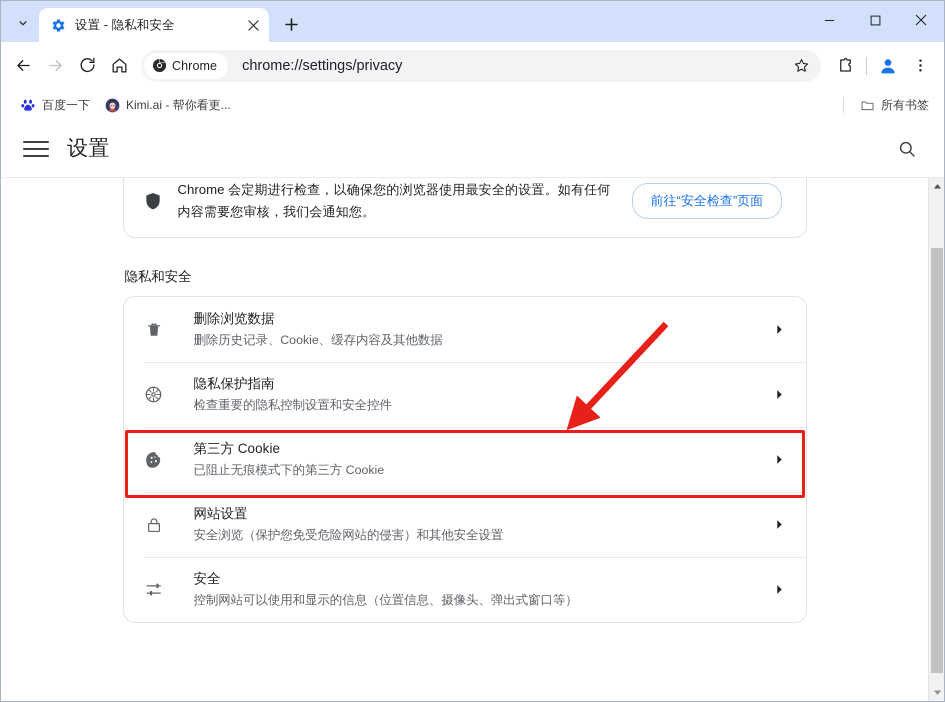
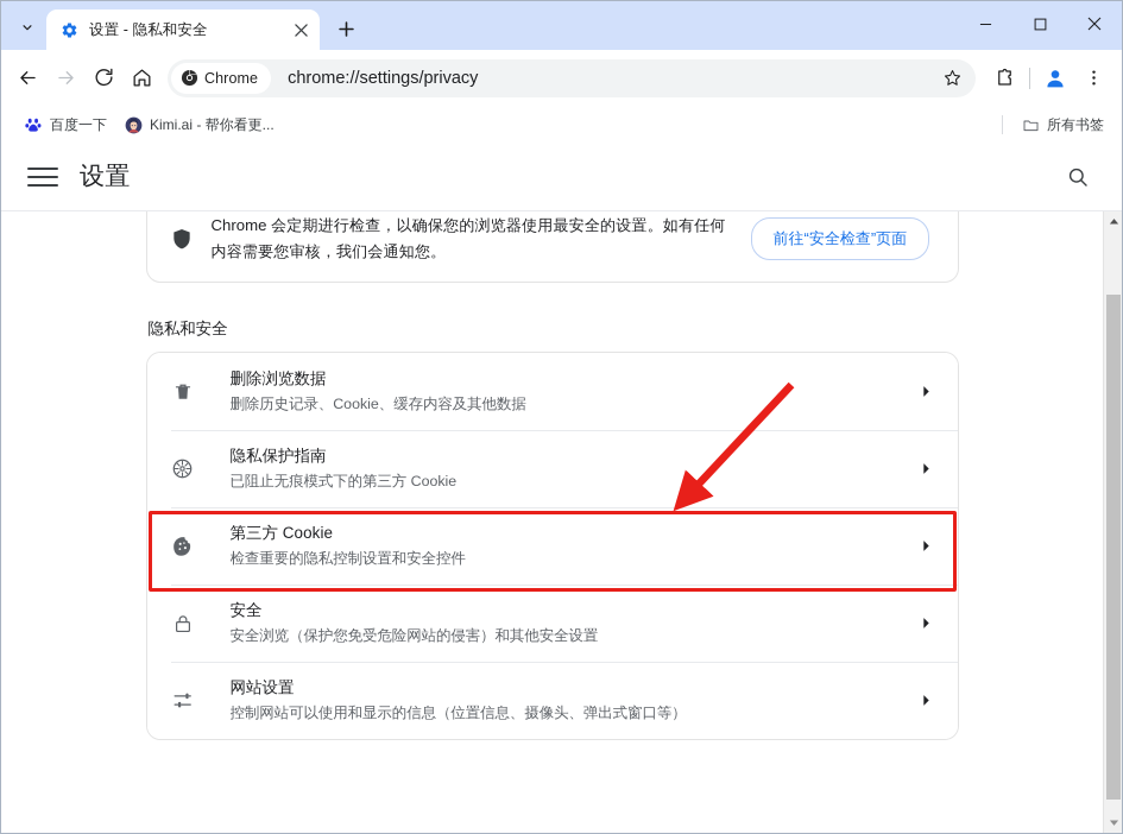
  设置 - 隐私和安全
  Chrome
  chrome://settings/privacy
  百度一下
  Kimi.ai - 帮你看更...
  所有书签
  设置
  Chrome 会定期进行检查，以确保您的浏览器使用最安全的设置。如有任何内容需要您审核，我们会通知您。
  前往“安全检查”页面
  隐私和安全
  删除浏览数据
  删除历史记录、Cookie、缓存内容及其他数据
  隐私保护指南
- 检查重要的隐私控制设置和安全控件
+ 已阻止无痕模式下的第三方 Cookie
  第三方 Cookie
- 已阻止无痕模式下的第三方 Cookie
+ 检查重要的隐私控制设置和安全控件
- 网站设置
+ 安全
  安全浏览（保护您免受危险网站的侵害）和其他安全设置
- 安全
+ 网站设置
  控制网站可以使用和显示的信息（位置信息、摄像头、弹出式窗口等）
